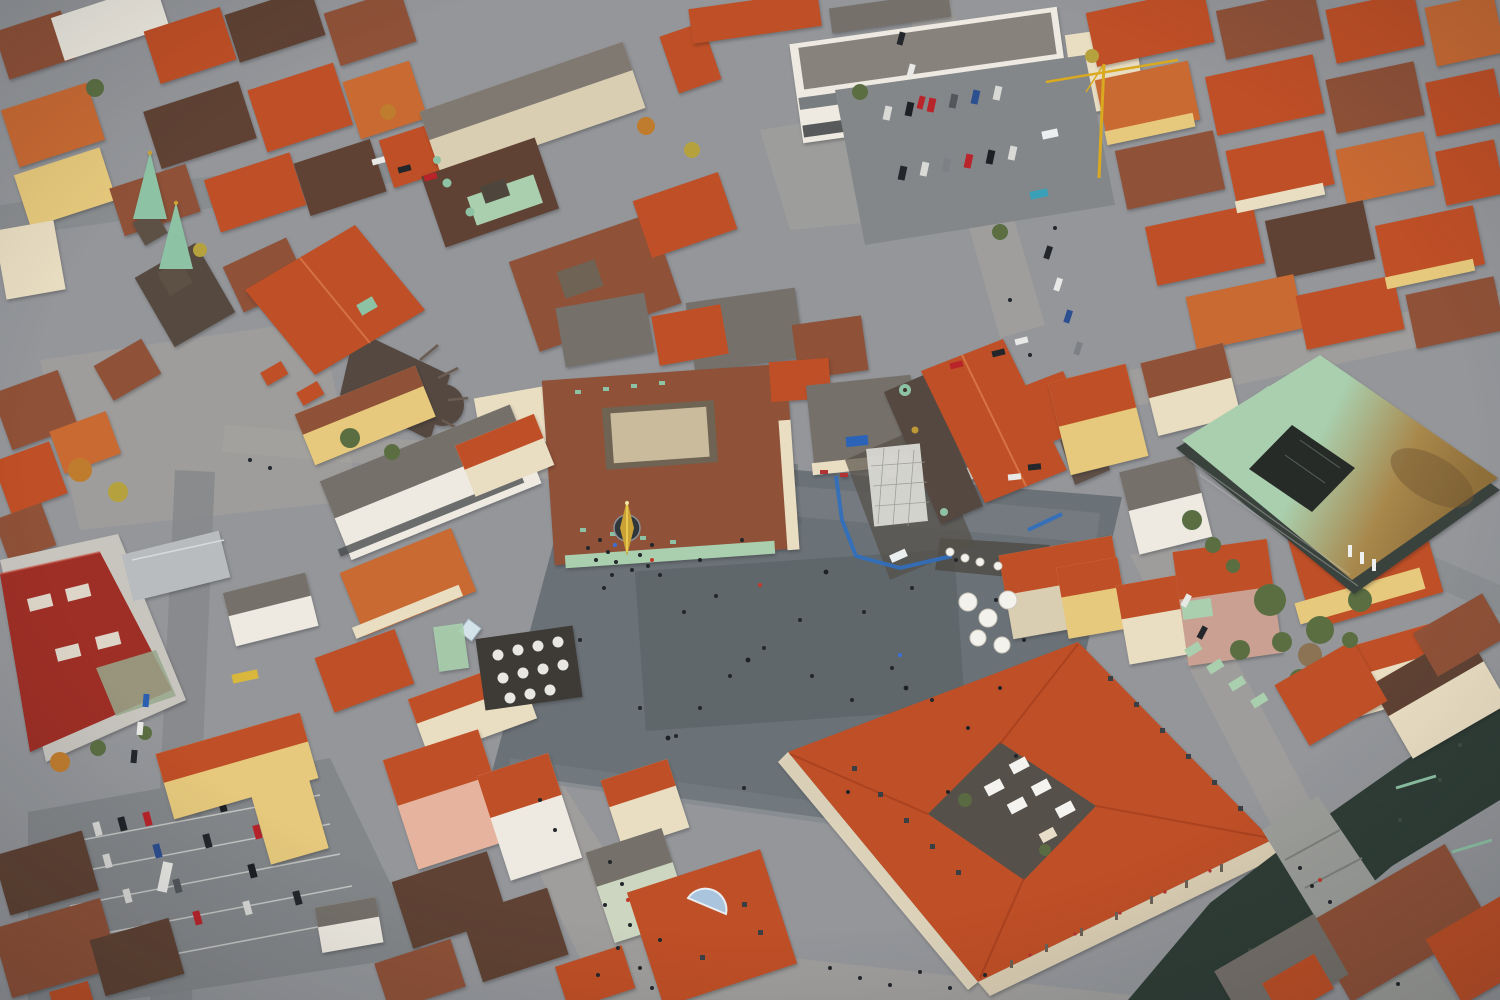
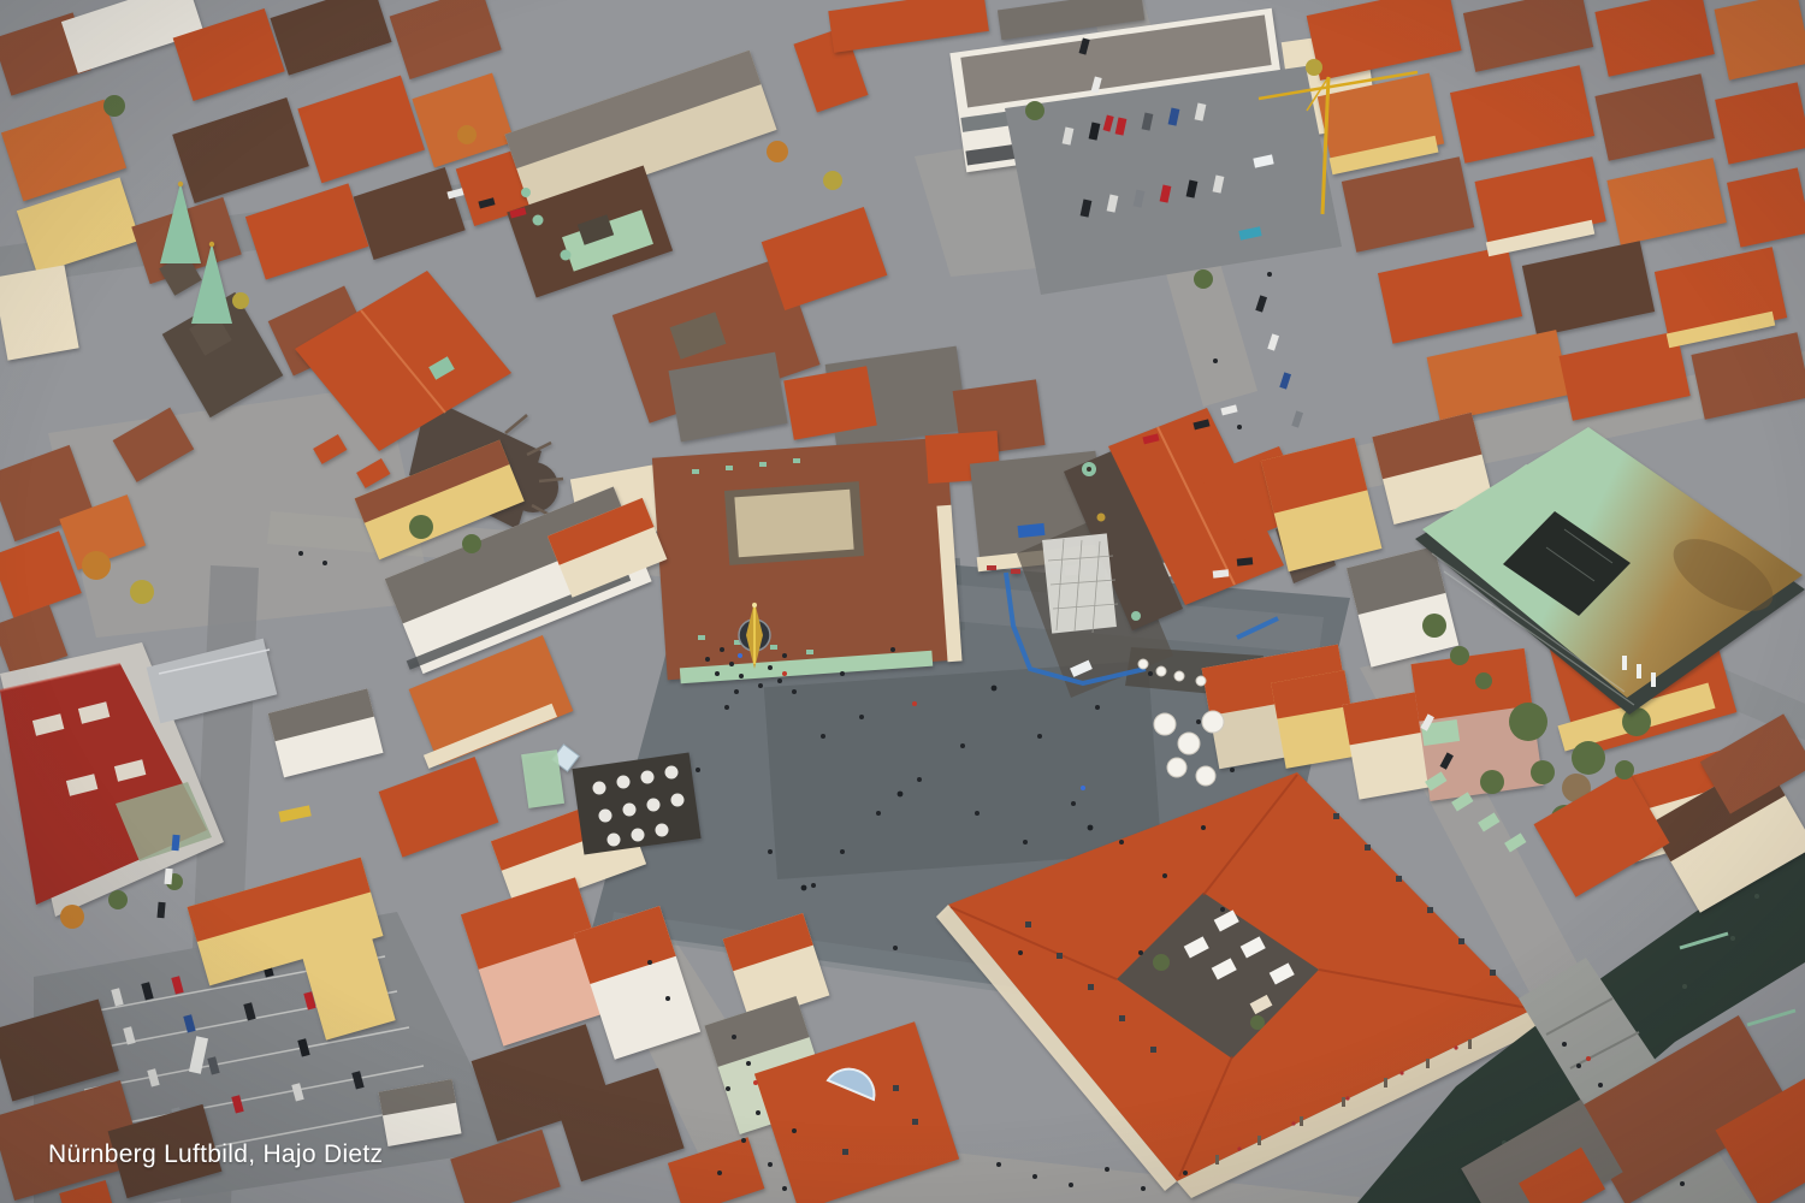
+ Nürnberg Luftbild, Hajo Dietz
